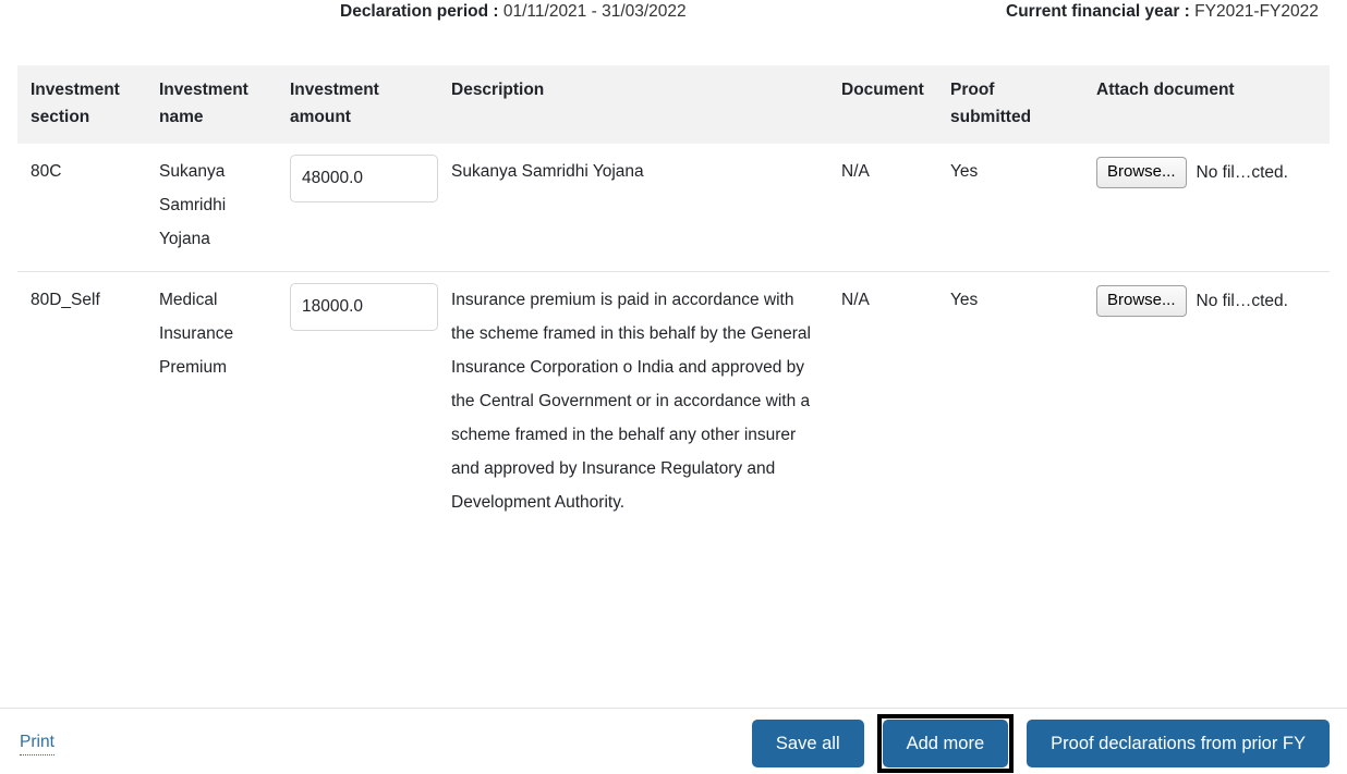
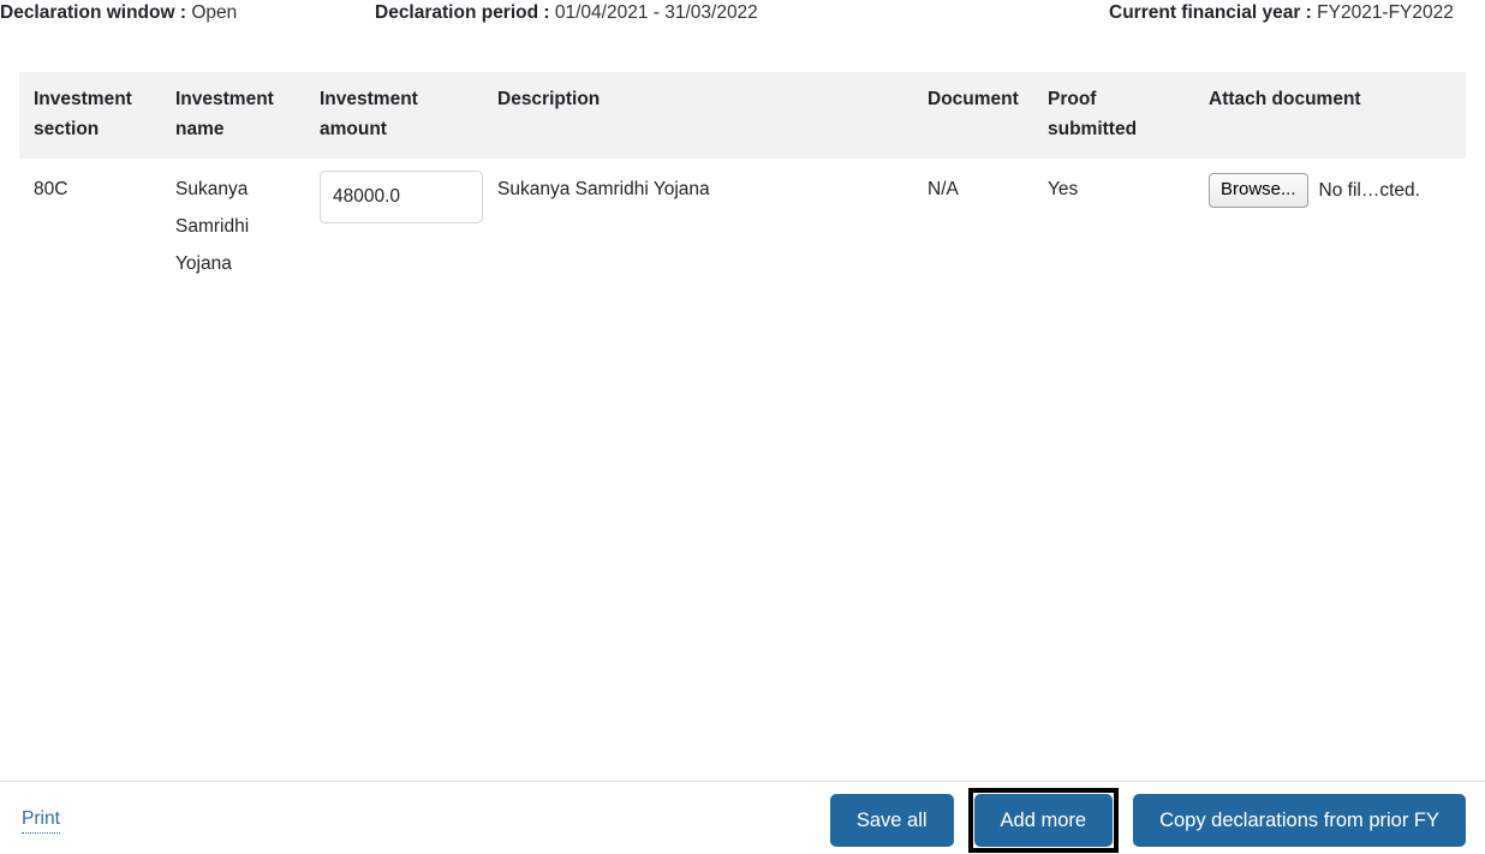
+ Declaration window : Open
- Declaration period : 01/11/2021 - 31/03/2022
+ Declaration period : 01/04/2021 - 31/03/2022
  Current financial year : FY2021-FY2022
  Investment section	Investment name	Investment amount	Description	Document	Proof submitted	Attach document
  80C	Sukanya Samridhi Yojana	48000.0	Sukanya Samridhi Yojana	N/A	Yes	Browse... No fil…cted.
- 80D_Self	Medical Insurance Premium	18000.0	Insurance premium is paid in accordance with the scheme framed in this behalf by the General Insurance Corporation o India and approved by the Central Government or in accordance with a scheme framed in the behalf any other insurer and approved by Insurance Regulatory and Development Authority.	N/A	Yes	Browse... No fil…cted.
  Print
  Save all
  Add more
- Proof declarations from prior FY
+ Copy declarations from prior FY
